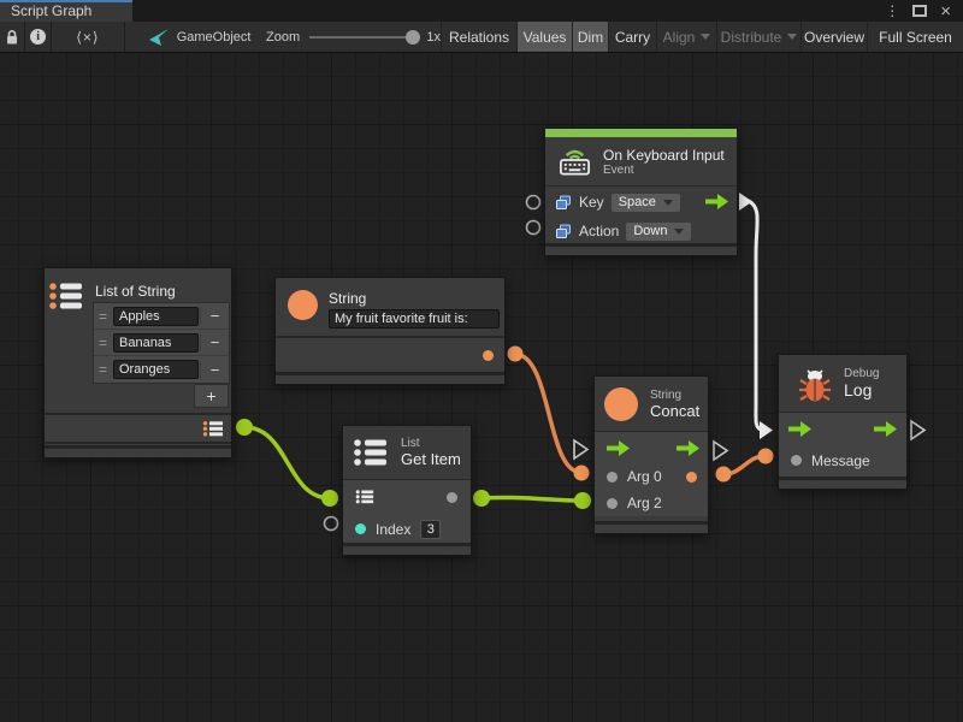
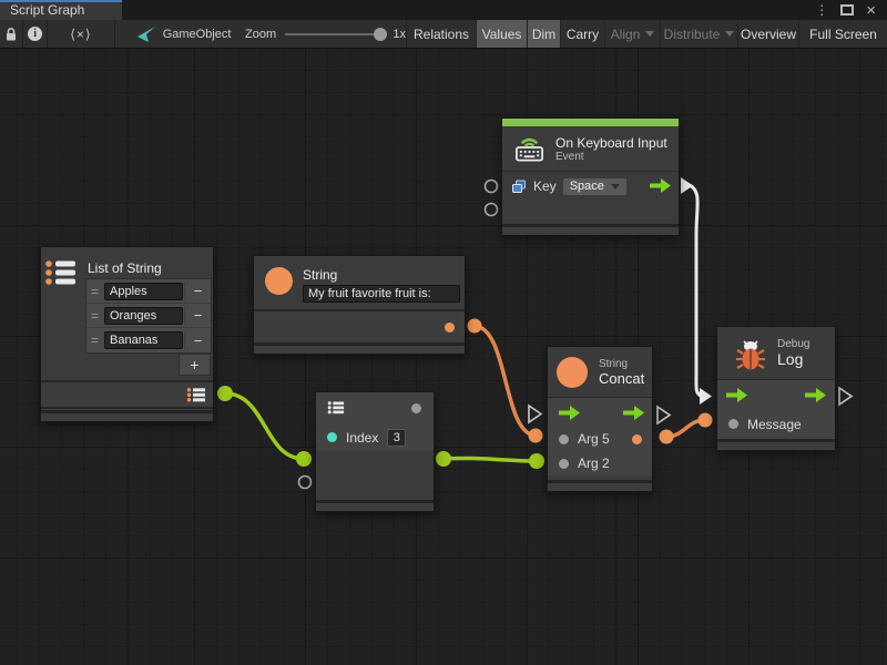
  Script Graph
  ⋮
  ×
  i
  ⟨×⟩
  GameObject
  Zoom
  1x
  Relations
  Values
  Dim
  Carry
  Align
  Distribute
  Overview
  Full Screen
  On Keyboard Input
  Event
  Key
  Space
- Action
- Down
  List of String
  =
  Apples
  −
  =
- Bananas
+ Oranges
  −
  =
- Oranges
+ Bananas
  −
  +
  String
  My fruit favorite fruit is:
- List
- Get Item
  Index
  3
  String
  Concat
- Arg 0
+ Arg 5
  Arg 2
  Debug
  Log
  Message
